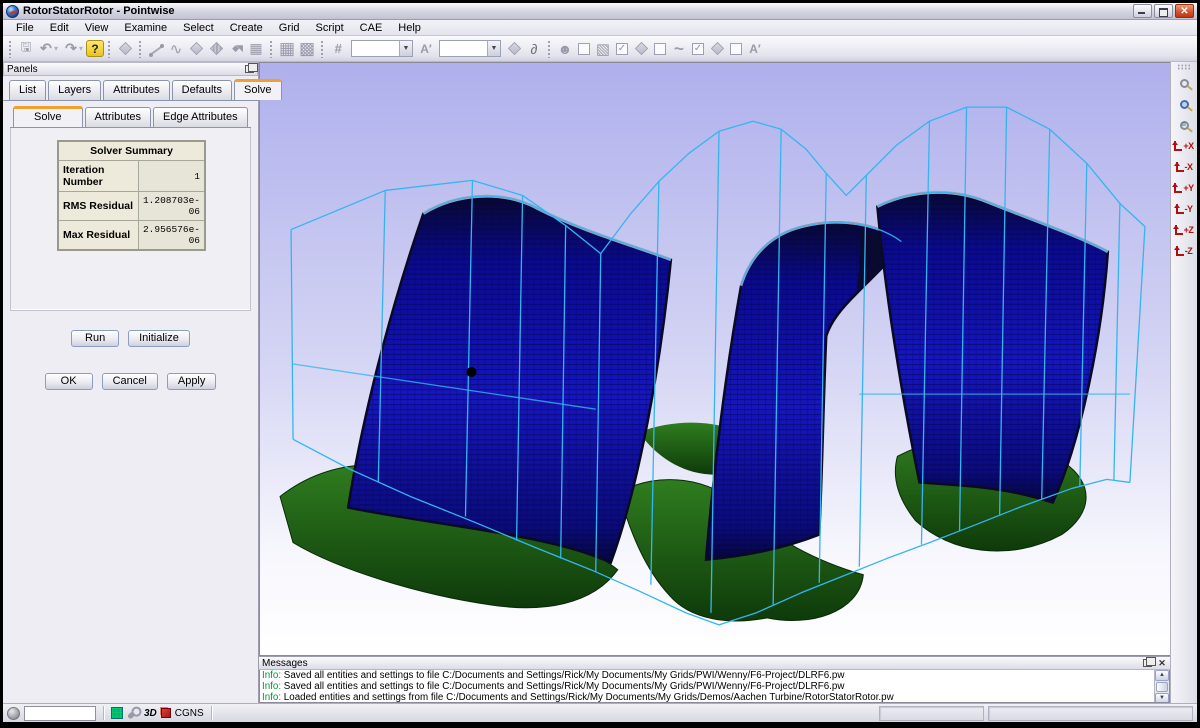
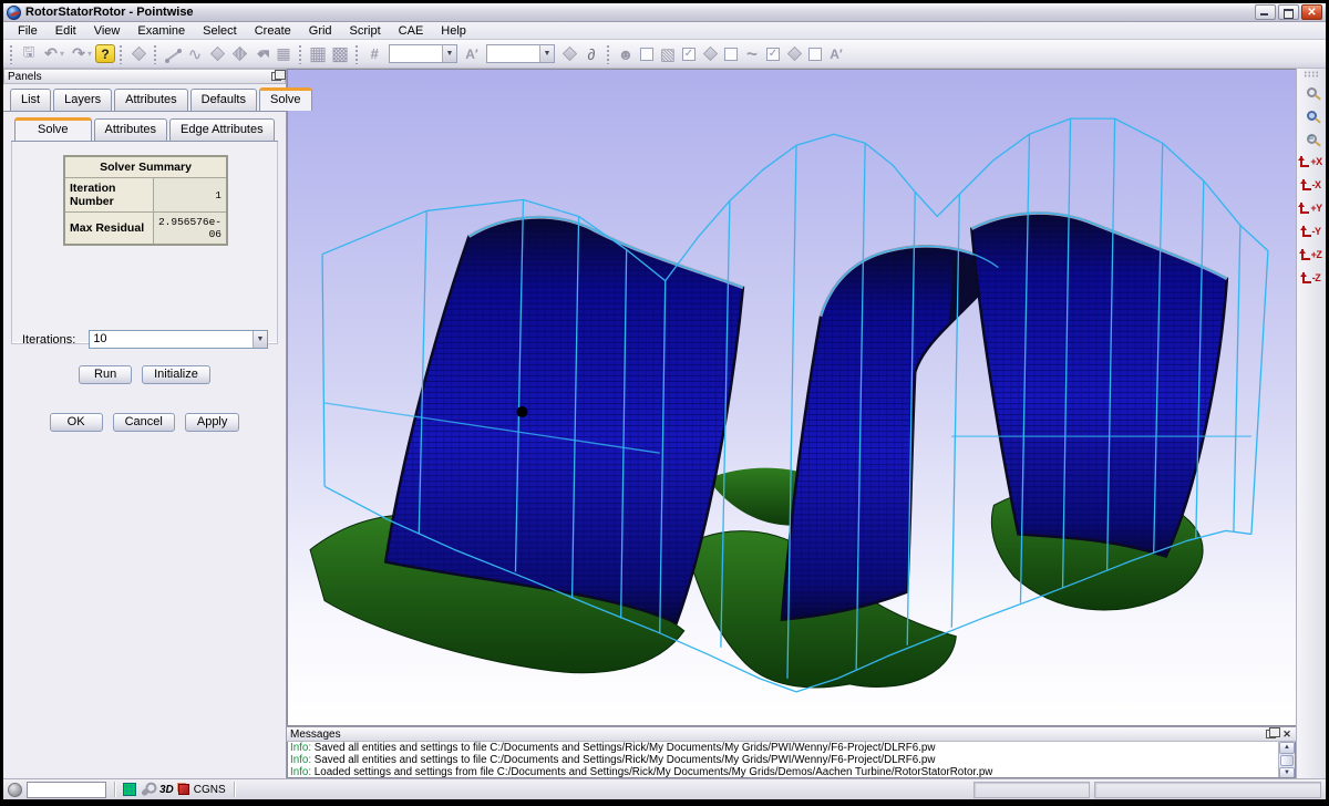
  RotorStatorRotor - Pointwise
  File
  Edit
  View
  Examine
  Select
  Create
  Grid
  Script
  CAE
  Help
  ▾
  ▾
  ✓
  ✓
  Panels
  List
  Layers
  Attributes
  Defaults
  Solve
  Solve
  Attributes
  Edge Attributes
  Solver Summary
  Iteration Number	1
- RMS Residual	1.208703e-06
  Max Residual	2.956576e-06
+ Iterations:
+ 10
  Run
  Initialize
  OK
  Cancel
  Apply
  Messages
  ✕
  Info: Saved all entities and settings to file C:/Documents and Settings/Rick/My Documents/My Grids/PWI/Wenny/F6-Project/DLRF6.pw
  Info: Saved all entities and settings to file C:/Documents and Settings/Rick/My Documents/My Grids/PWI/Wenny/F6-Project/DLRF6.pw
- Info: Loaded entities and settings from file C:/Documents and Settings/Rick/My Documents/My Grids/Demos/Aachen Turbine/RotorStatorRotor.pw
+ Info: Loaded settings and settings from file C:/Documents and Settings/Rick/My Documents/My Grids/Demos/Aachen Turbine/RotorStatorRotor.pw
  +X
  -X
  +Y
  -Y
  +Z
  -Z
  3D
  CGNS
